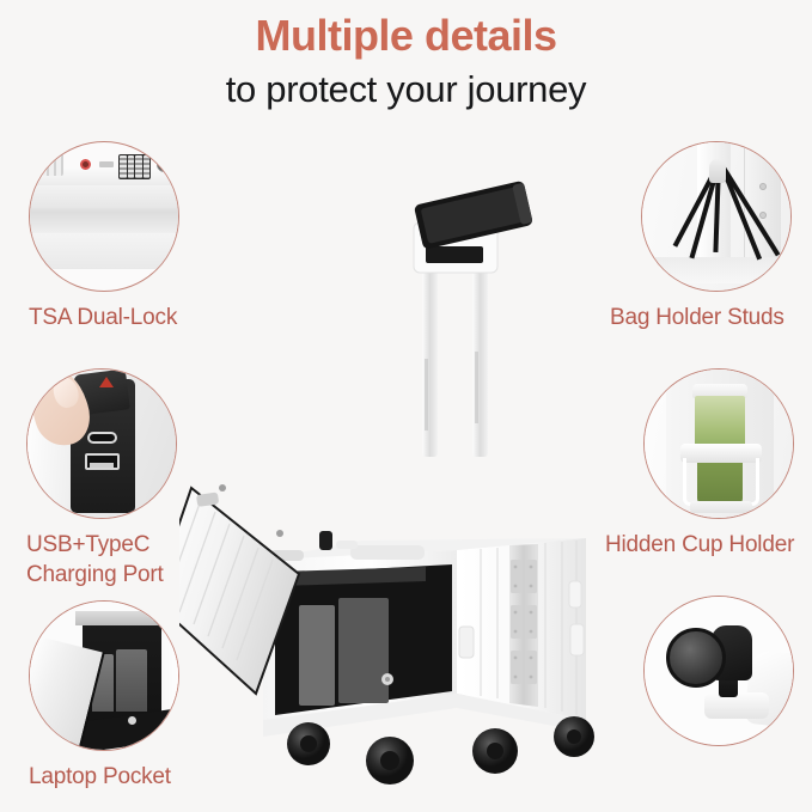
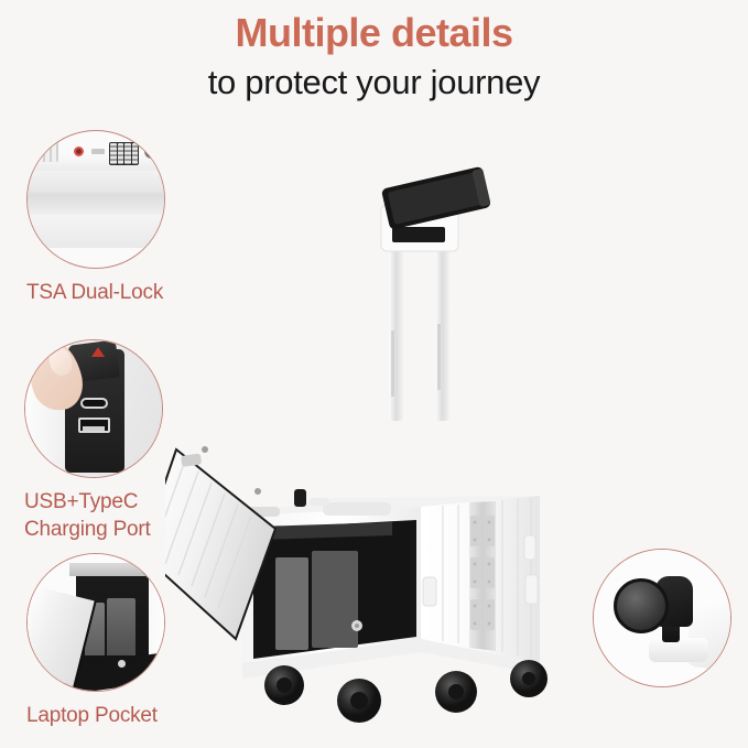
  Multiple details
  to protect your journey
  TSA Dual-Lock
  USB+TypeC
  Charging Port
  Laptop Pocket
- Bag Holder Studs
- Hidden Cup Holder
